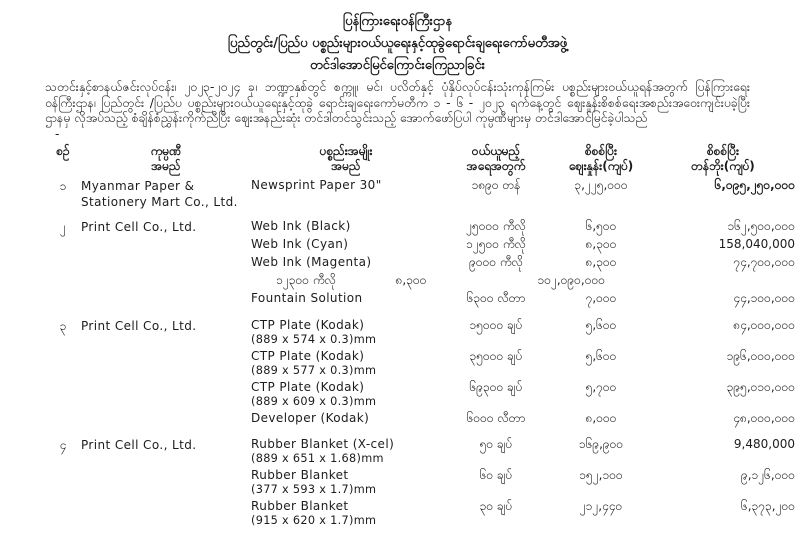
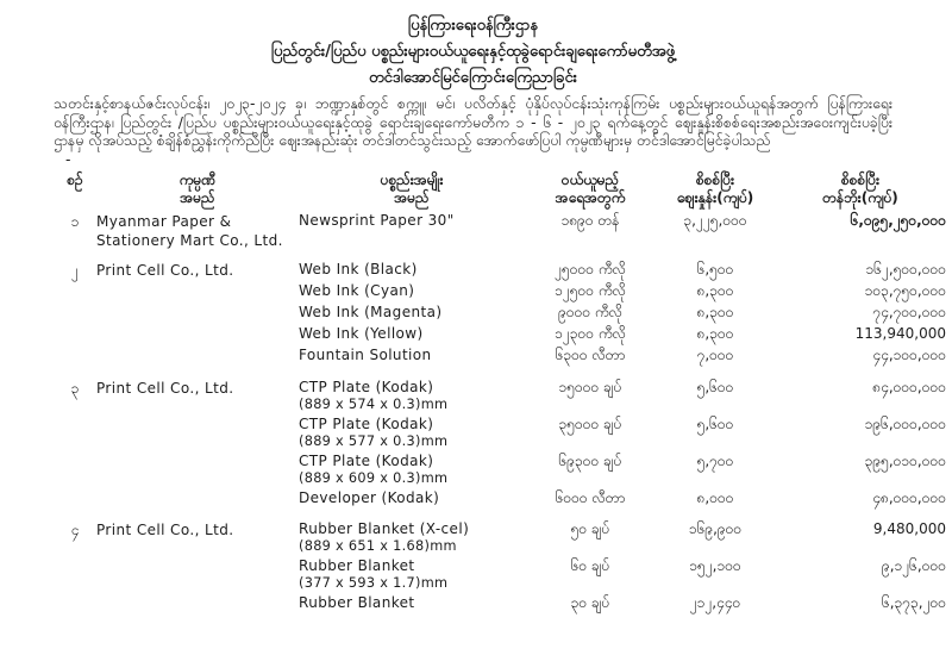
  ပြန်ကြားရေးဝန်ကြီးဌာန
  ပြည်တွင်း/ပြည်ပ ပစ္စည်းများဝယ်ယူရေးနှင့်ထုခွဲရောင်းချရေးကော်မတီအဖွဲ့
  တင်ဒါအောင်မြင်ကြောင်းကြေညာခြင်း
  သတင်းနှင့်စာနယ်ဇင်းလုပ်ငန်း၊ ၂၀၂၃-၂၀၂၄ ခု၊ ဘဏ္ဍာနှစ်တွင် စက္ကူ၊ မင်၊ ပလိတ်နှင့် ပုံနှိပ်လုပ်ငန်းသုံးကုန်ကြမ်း ပစ္စည်းများဝယ်ယူရန်အတွက် ပြန်ကြားရေးဝန်ကြီးဌာန၊ ပြည်တွင်း /ပြည်ပ ပစ္စည်းများဝယ်ယူရေးနှင့်ထုခွဲ ရောင်းချရေးကော်မတီက ၁ - ၆ - ၂၀၂၃ ရက်နေ့တွင် ဈေးနှုန်းစိစစ်ရေးအစည်းအဝေးကျင်းပခဲ့ပြီး ဌာနမှ လိုအပ်သည့် စံချိန်စံညွှန်းကိုက်ညီပြီး ဈေးအနည်းဆုံး တင်ဒါတင်သွင်းသည့် အောက်ဖော်ပြပါ ကုမ္ပဏီများမှ တင်ဒါအောင်မြင်ခဲ့ပါသည်
  -
  စဉ်
  ကုမ္ပဏီ
  အမည်
  ပစ္စည်းအမျိုး
  အမည်
  ဝယ်ယူမည့်
  အရေအတွက်
  စိစစ်ပြီး
  ဈေးနှုန်း(ကျပ်)
  စိစစ်ပြီး
  တန်ဘိုး(ကျပ်)
  ၁
  Myanmar Paper & Stationery Mart Co., Ltd.
  Newsprint Paper 30"
  ၁၈၉၀ တန်
  ၃,၂၂၅,၀၀၀
  ၆,၀၉၅,၂၅၀,၀၀၀
  ၂
  Print Cell Co., Ltd.
  Web Ink (Black)
  ၂၅၀၀၀ ကီလို
  ၆,၅၀၀
  ၁၆၂,၅၀၀,၀၀၀
  Web Ink (Cyan)
  ၁၂၅၀၀ ကီလို
  ၈,၃၀၀
- 158,040,000
+ ၁၀၃,၇၅၀,၀၀၀
  Web Ink (Magenta)
  ၉၀၀၀ ကီလို
  ၈,၃၀၀
  ၇၄,၇၀၀,၀၀၀
+ Web Ink (Yellow)
  ၁၂၃၀၀ ကီလို
  ၈,၃၀၀
- ၁၀၂,၀၉၀,၀၀၀
+ 113,940,000
  Fountain Solution
  ၆၃၀၀ လီတာ
  ၇,၀၀၀
  ၄၄,၁၀၀,၀၀၀
  ၃
  Print Cell Co., Ltd.
  CTP Plate (Kodak)
  (889 x 574 x 0.3)mm
  ၁၅၀၀၀ ချပ်
  ၅,၆၀၀
  ၈၄,၀၀၀,၀၀၀
  CTP Plate (Kodak)
  (889 x 577 x 0.3)mm
  ၃၅၀၀၀ ချပ်
  ၅,၆၀၀
  ၁၉၆,၀၀၀,၀၀၀
  CTP Plate (Kodak)
  (889 x 609 x 0.3)mm
  ၆၉၃၀၀ ချပ်
  ၅,၇၀၀
  ၃၉၅,၀၁၀,၀၀၀
  Developer (Kodak)
  ၆၀၀၀ လီတာ
  ၈,၀၀၀
  ၄၈,၀၀၀,၀၀၀
  ၄
  Print Cell Co., Ltd.
  Rubber Blanket (X-cel)
  (889 x 651 x 1.68)mm
  ၅၀ ချပ်
  ၁၆၉,၉၀၀
  9,480,000
  Rubber Blanket
  (377 x 593 x 1.7)mm
  ၆၀ ချပ်
  ၁၅၂,၁၀၀
  ၉,၁၂၆,၀၀၀
  Rubber Blanket
- (915 x 620 x 1.7)mm
  ၃၀ ချပ်
  ၂၁၂,၄၄၀
  ၆,၃၇၃,၂၀၀
